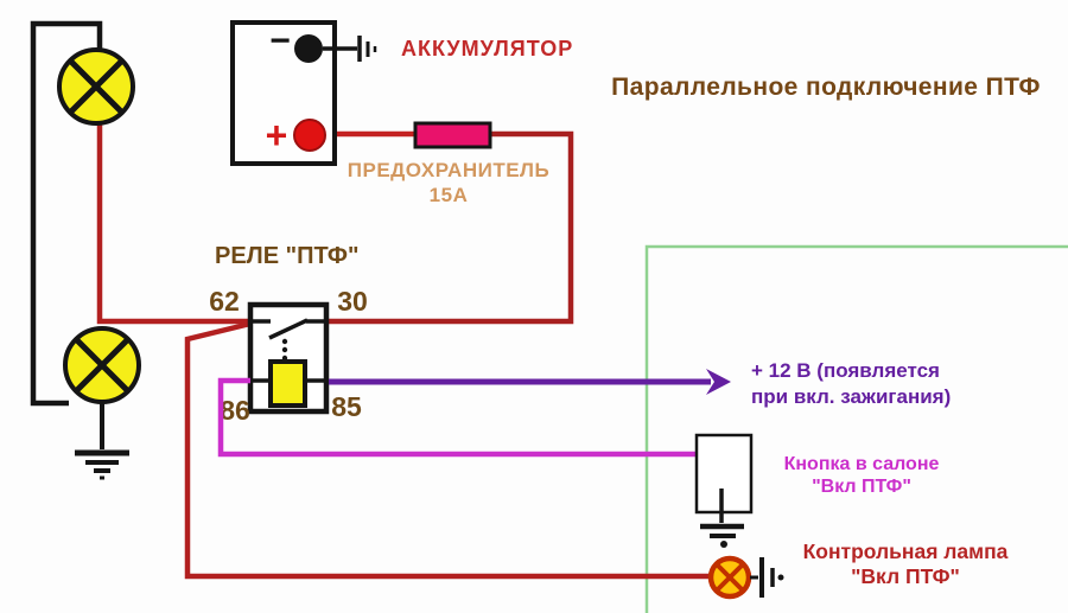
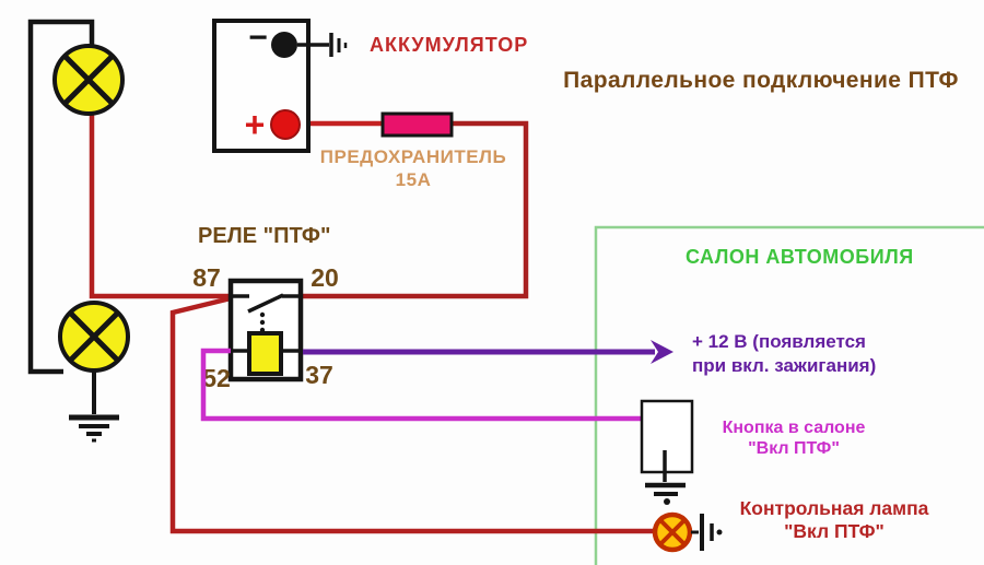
  −
  +
- 62
+ 87
- 30
+ 20
- 86
+ 52
- 85
+ 37
  Параллельное подключение ПТФ
  АККУМУЛЯТОР
  ПРЕДОХРАНИТЕЛЬ
  15А
  РЕЛЕ "ПТФ"
+ САЛОН АВТОМОБИЛЯ
  + 12 В (появляется
  при вкл. зажигания)
  Кнопка в салоне
  "Вкл ПТФ"
  Контрольная лампа
  "Вкл ПТФ"
